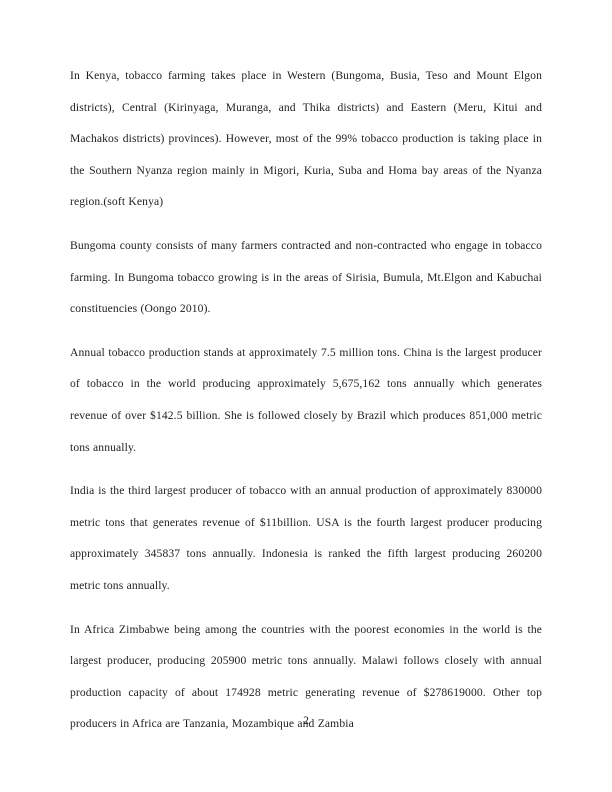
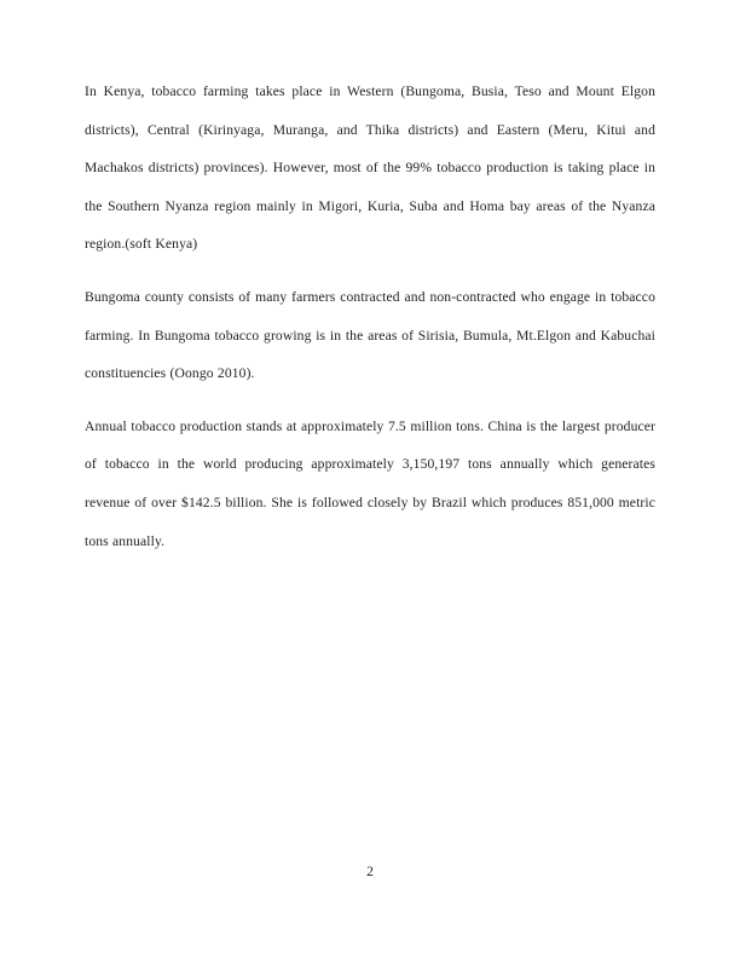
  In Kenya, tobacco farming takes place in Western (Bungoma, Busia, Teso and Mount Elgon districts), Central (Kirinyaga, Muranga, and Thika districts) and Eastern (Meru, Kitui and Machakos districts) provinces). However, most of the 99% tobacco production is taking place in the Southern Nyanza region mainly in Migori, Kuria, Suba and Homa bay areas of the Nyanza region.(soft Kenya)
  Bungoma county consists of many farmers contracted and non-contracted who engage in tobacco farming. In Bungoma tobacco growing is in the areas of Sirisia, Bumula, Mt.Elgon and Kabuchai constituencies (Oongo 2010).
- Annual tobacco production stands at approximately 7.5 million tons. China is the largest producer of tobacco in the world producing approximately 5,675,162 tons annually which generates revenue of over $142.5 billion. She is followed closely by Brazil which produces 851,000 metric tons annually.
+ Annual tobacco production stands at approximately 7.5 million tons. China is the largest producer of tobacco in the world producing approximately 3,150,197 tons annually which generates revenue of over $142.5 billion. She is followed closely by Brazil which produces 851,000 metric tons annually.
- India is the third largest producer of tobacco with an annual production of approximately 830000 metric tons that generates revenue of $11billion. USA is the fourth largest producer producing approximately 345837 tons annually. Indonesia is ranked the fifth largest producing 260200 metric tons annually.
- In Africa Zimbabwe being among the countries with the poorest economies in the world is the largest producer, producing 205900 metric tons annually. Malawi follows closely with annual production capacity of about 174928 metric generating revenue of $278619000. Other top producers in Africa are Tanzania, Mozambique and Zambia
  2
